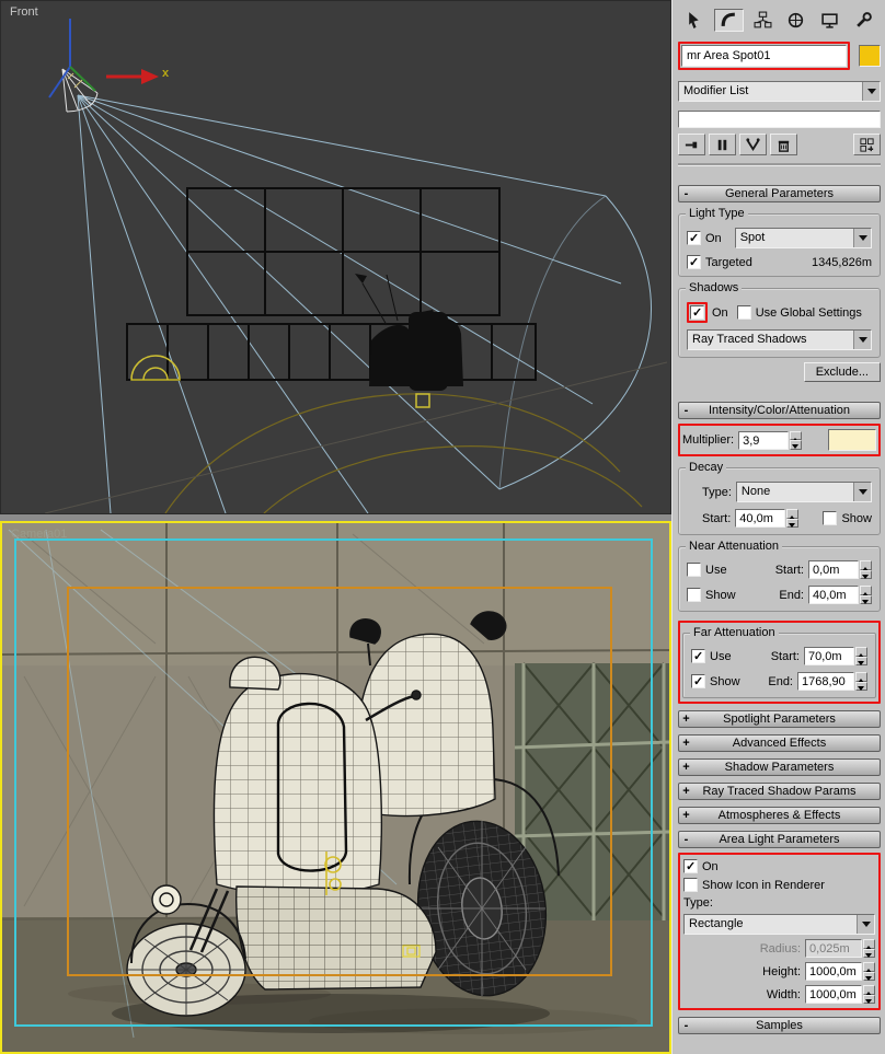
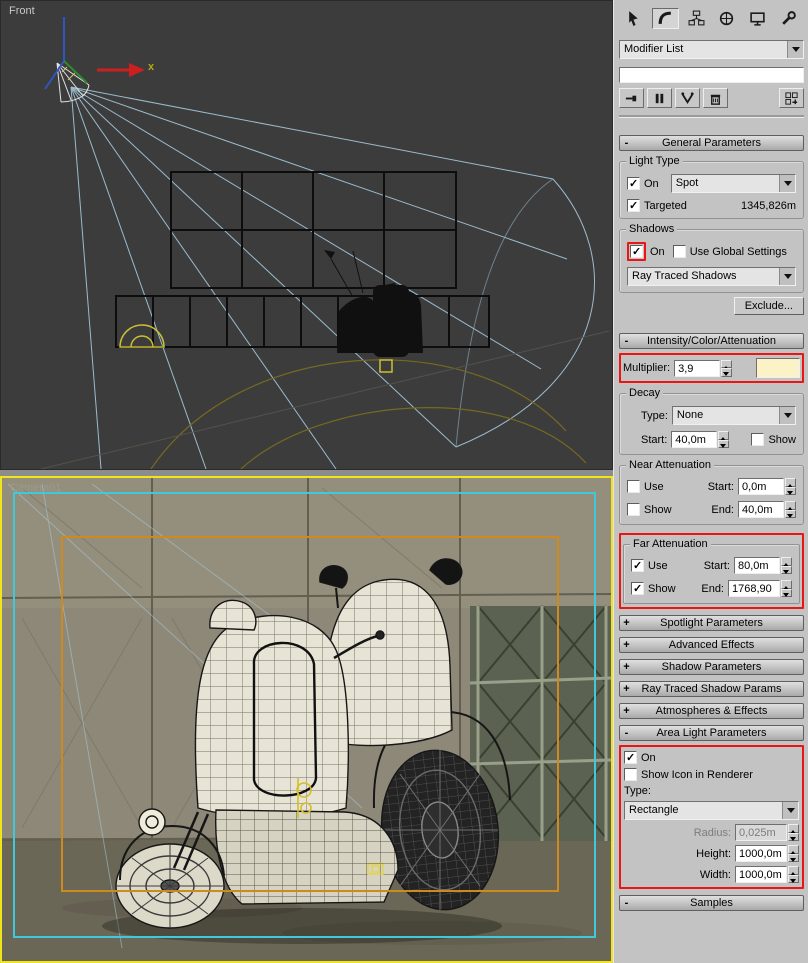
  Front
  x
  Camera01
- mr Area Spot01
  Modifier List
  -
  General Parameters
  Light Type
  On
  Spot
  Targeted
  1345,826m
  Shadows
  On
  Use Global Settings
  Ray Traced Shadows
  Exclude...
  -
  Intensity/Color/Attenuation
  Multiplier:
  3,9
  Decay
  Type:
  None
  Start:
  40,0m
  Show
  Near Attenuation
  Use
  Start:
  0,0m
  Show
  End:
  40,0m
  Far Attenuation
  Use
  Start:
- 70,0m
+ 80,0m
  Show
  End:
  1768,90
  +
  Spotlight Parameters
  +
  Advanced Effects
  +
  Shadow Parameters
  +
  Ray Traced Shadow Params
  +
  Atmospheres & Effects
  -
  Area Light Parameters
  On
  Show Icon in Renderer
  Type:
  Rectangle
  Radius:
  0,025m
  Height:
  1000,0m
  Width:
  1000,0m
  -
  Samples
